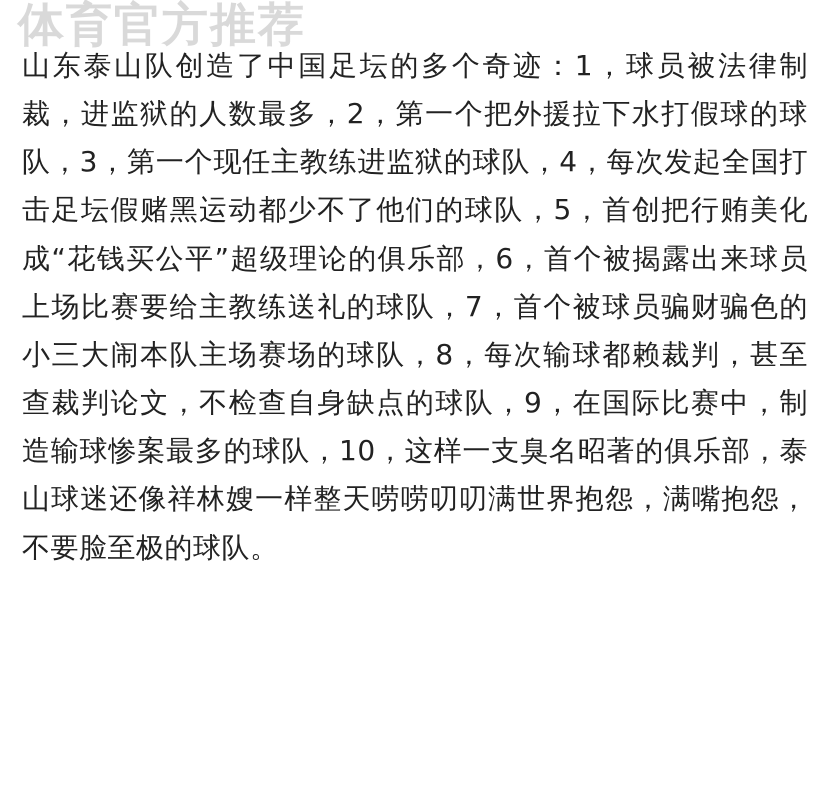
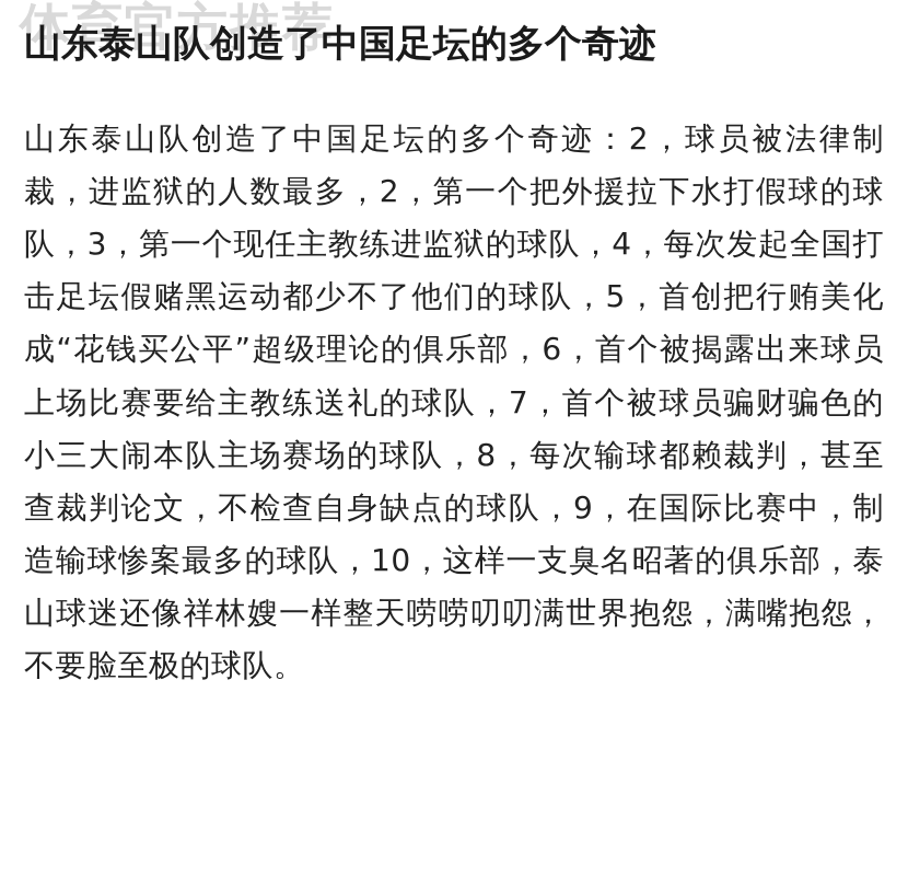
  体育官方推荐
+ 山东泰山队创造了中国足坛的多个奇迹
- 山东泰山队创造了中国足坛的多个奇迹：1，球员被法律制裁，进监狱的人数最多，2，第一个把外援拉下水打假球的球队，3，第一个现任主教练进监狱的球队，4，每次发起全国打击足坛假赌黑运动都少不了他们的球队，5，首创把行贿美化成“花钱买公平”超级理论的俱乐部，6，首个被揭露出来球员上场比赛要给主教练送礼的球队，7，首个被球员骗财骗色的小三大闹本队主场赛场的球队，8，每次输球都赖裁判，甚至查裁判论文，不检查自身缺点的球队，9，在国际比赛中，制造输球惨案最多的球队，10，这样一支臭名昭著的俱乐部，泰山球迷还像祥林嫂一样整天唠唠叨叨满世界抱怨，满嘴抱怨，不要脸至极的球队。
+ 山东泰山队创造了中国足坛的多个奇迹：2，球员被法律制裁，进监狱的人数最多，2，第一个把外援拉下水打假球的球队，3，第一个现任主教练进监狱的球队，4，每次发起全国打击足坛假赌黑运动都少不了他们的球队，5，首创把行贿美化成“花钱买公平”超级理论的俱乐部，6，首个被揭露出来球员上场比赛要给主教练送礼的球队，7，首个被球员骗财骗色的小三大闹本队主场赛场的球队，8，每次输球都赖裁判，甚至查裁判论文，不检查自身缺点的球队，9，在国际比赛中，制造输球惨案最多的球队，10，这样一支臭名昭著的俱乐部，泰山球迷还像祥林嫂一样整天唠唠叨叨满世界抱怨，满嘴抱怨，不要脸至极的球队。
